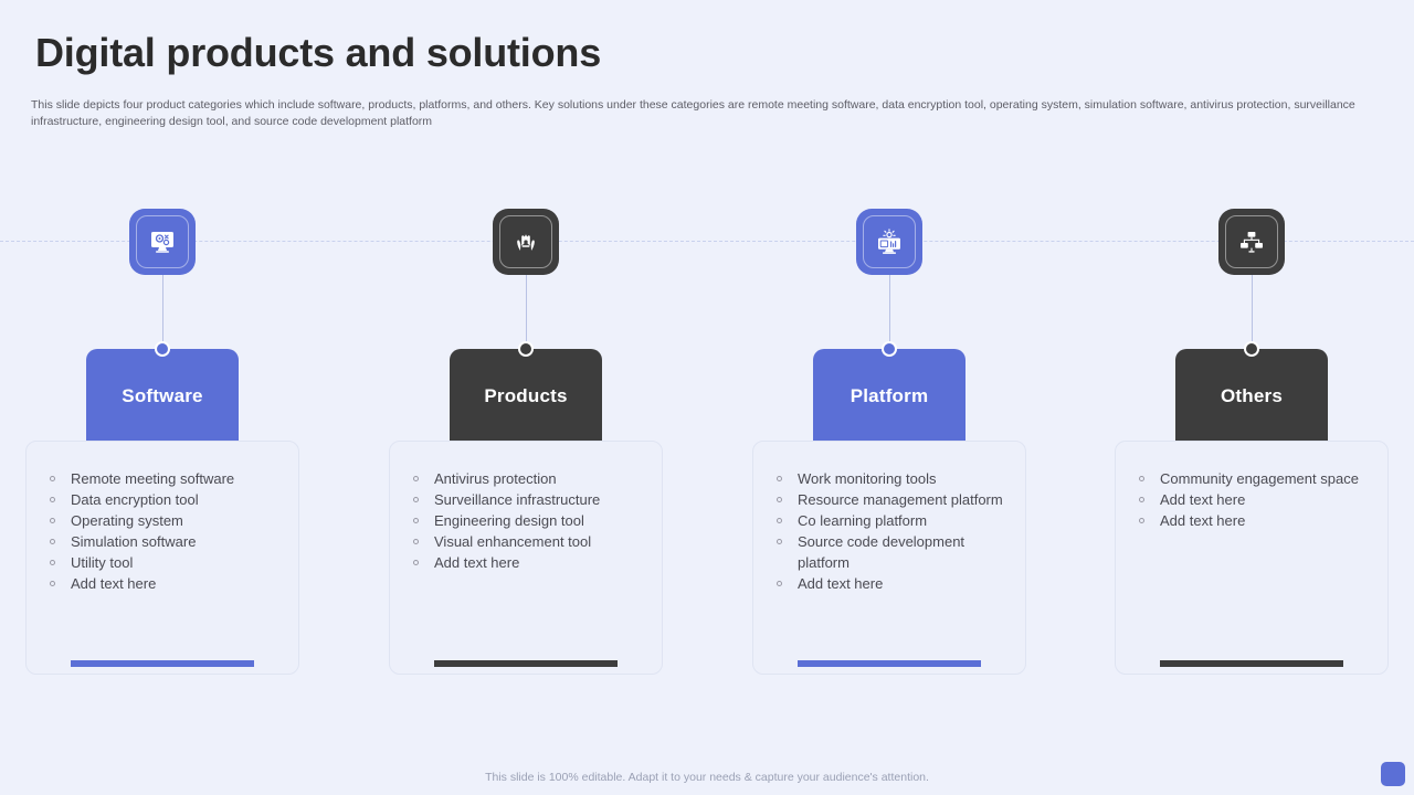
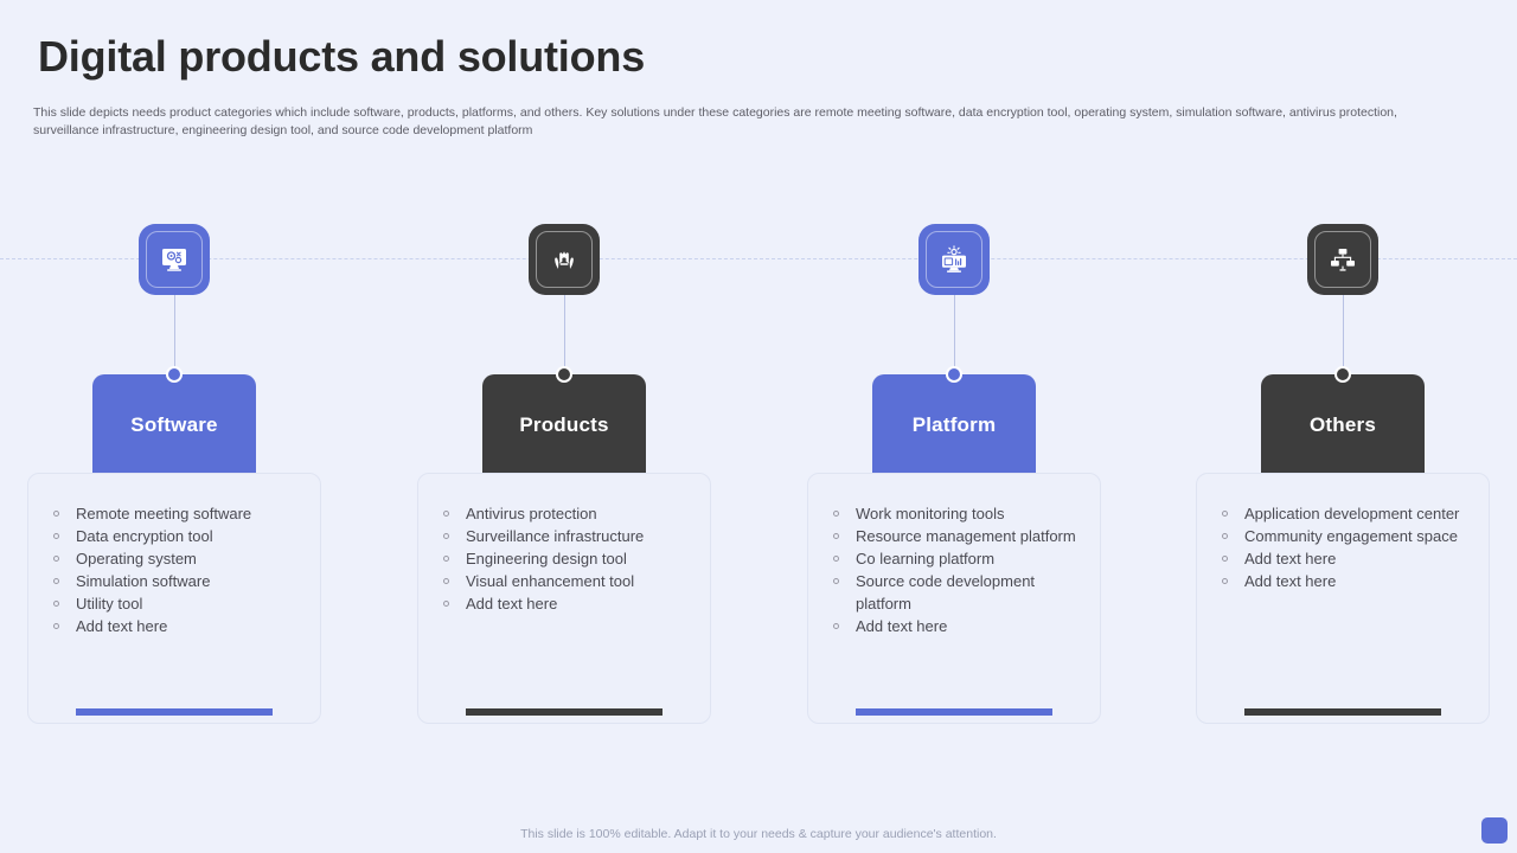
  Digital products and solutions
- This slide depicts four product categories which include software, products, platforms, and others. Key solutions under these categories are remote meeting software, data encryption tool, operating system, simulation software, antivirus protection, surveillance infrastructure, engineering design tool, and source code development platform
+ This slide depicts needs product categories which include software, products, platforms, and others. Key solutions under these categories are remote meeting software, data encryption tool, operating system, simulation software, antivirus protection, surveillance infrastructure, engineering design tool, and source code development platform
  Software
  Remote meeting software
  Data encryption tool
  Operating system
  Simulation software
  Utility tool
  Add text here
  Products
  Antivirus protection
  Surveillance infrastructure
  Engineering design tool
  Visual enhancement tool
  Add text here
  Platform
  Work monitoring tools
  Resource management platform
  Co learning platform
  Source code development platform
  Add text here
  Others
+ Application development center
  Community engagement space
  Add text here
  Add text here
  This slide is 100% editable. Adapt it to your needs & capture your audience's attention.
